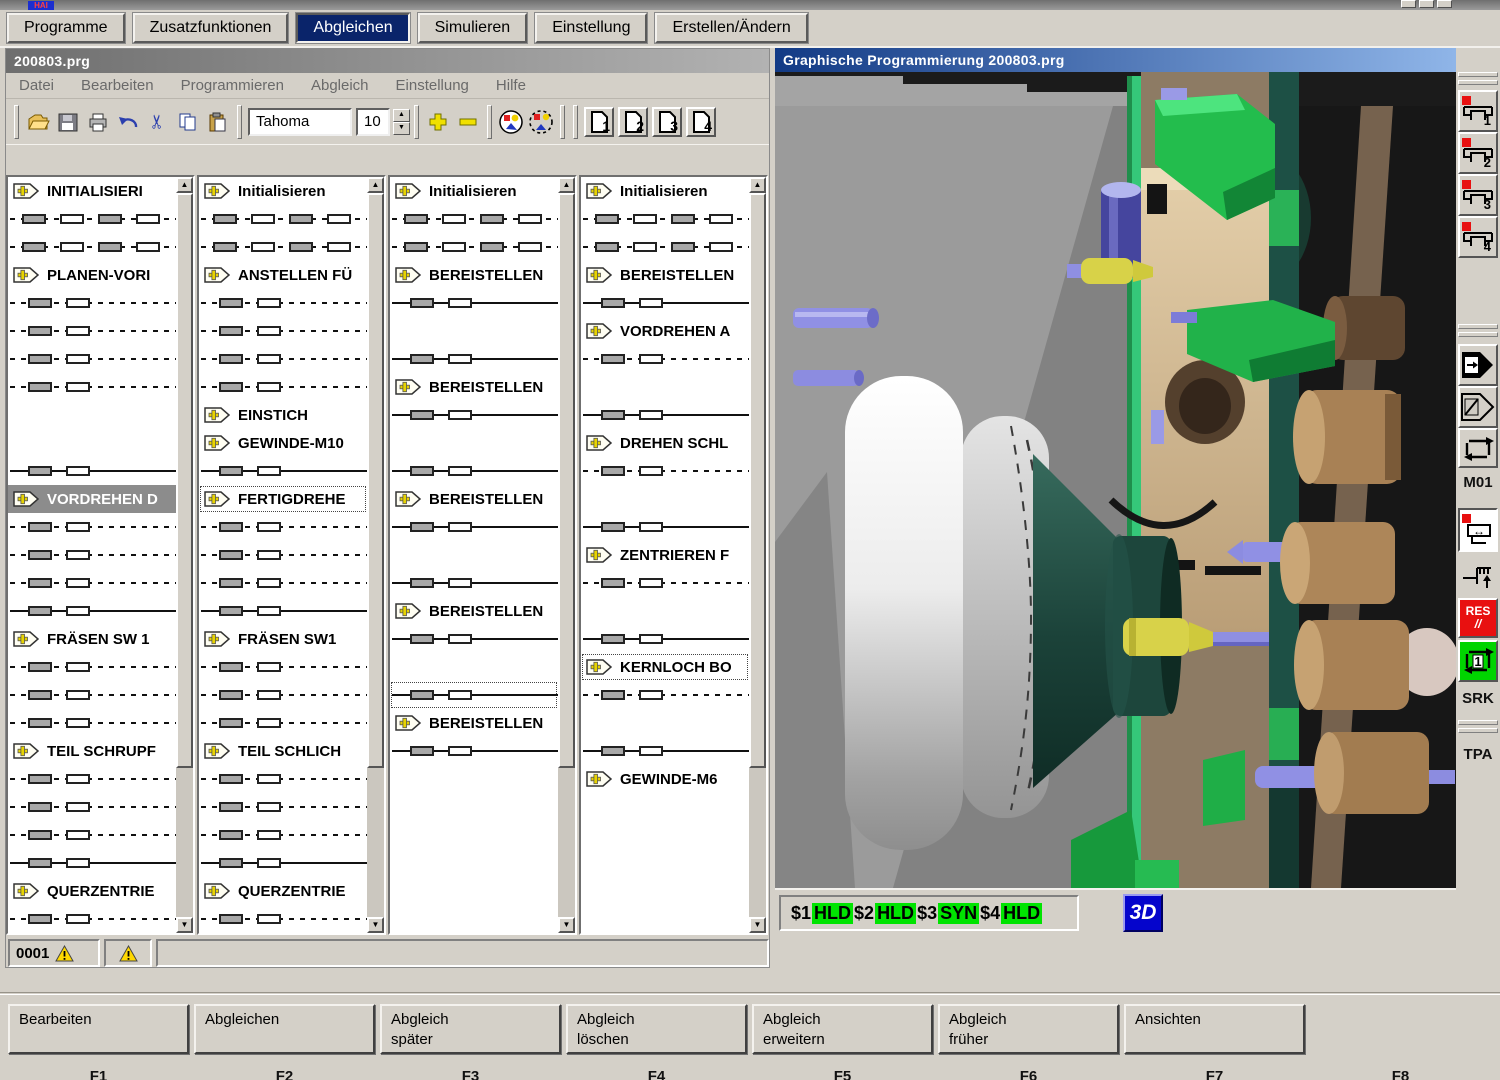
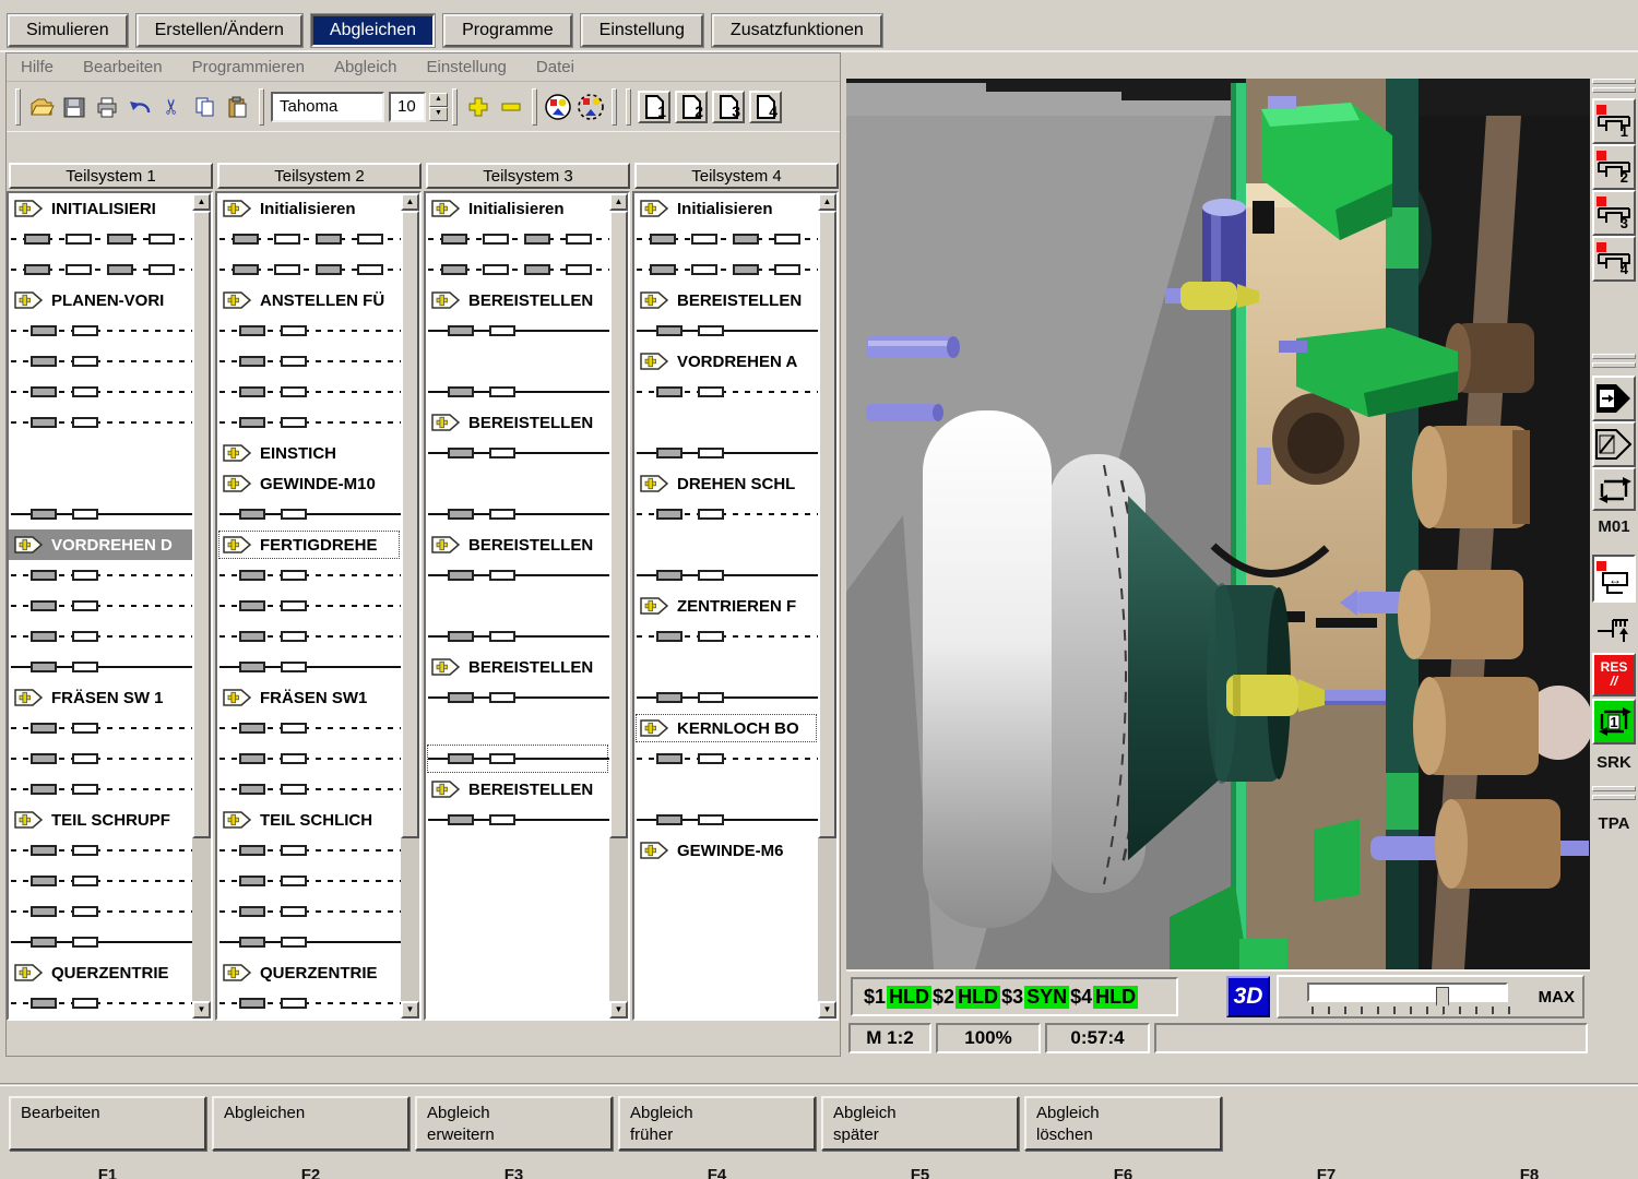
- HAI
- Programme
+ Simulieren
- Zusatzfunktionen
+ Erstellen/Ändern
  Abgleichen
- Simulieren
+ Programme
  Einstellung
- Erstellen/Ändern
+ Zusatzfunktionen
- 200803.prg
- Datei
+ Hilfe
  Bearbeiten
  Programmieren
  Abgleich
  Einstellung
- Hilfe
+ Datei
  Tahoma
  10
  1
  2
  3
  4
+ Teilsystem 1
+ Teilsystem 2
+ Teilsystem 3
+ Teilsystem 4
  INITIALISIERI
  PLANEN-VORI
  VORDREHEN D
  FRÄSEN SW 1
  TEIL SCHRUPF
  QUERZENTRIE
  ▲
  ▼
  Initialisieren
  ANSTELLEN FÜ
  EINSTICH
  GEWINDE-M10
  FERTIGDREHE
  FRÄSEN SW1
  TEIL SCHLICH
  QUERZENTRIE
  ▲
  ▼
  Initialisieren
  BEREISTELLEN
  BEREISTELLEN
  BEREISTELLEN
  BEREISTELLEN
  BEREISTELLEN
  ▲
  ▼
  Initialisieren
  BEREISTELLEN
  VORDREHEN A
  DREHEN SCHL
  ZENTRIEREN F
  KERNLOCH BO
  GEWINDE-M6
  ▲
  ▼
- 0001
- Graphische Programmierung 200803.prg
  $1
  HLD
  $2
  HLD
  $3
  SYN
  $4
  HLD
  3D
+ MAX
+ M 1:2
+ 100%
+ 0:57:4
  M01
  ↔
  RES
  //
  1
  SRK
  TPA
  1
  2
  3
  4
  Bearbeiten
  Abgleichen
  Abgleich
- später
+ erweitern
  Abgleich
- löschen
+ früher
  Abgleich
- erweitern
+ später
  Abgleich
- früher
+ löschen
- Ansichten
  F1
  F2
  F3
  F4
  F5
  F6
  F7
  F8
